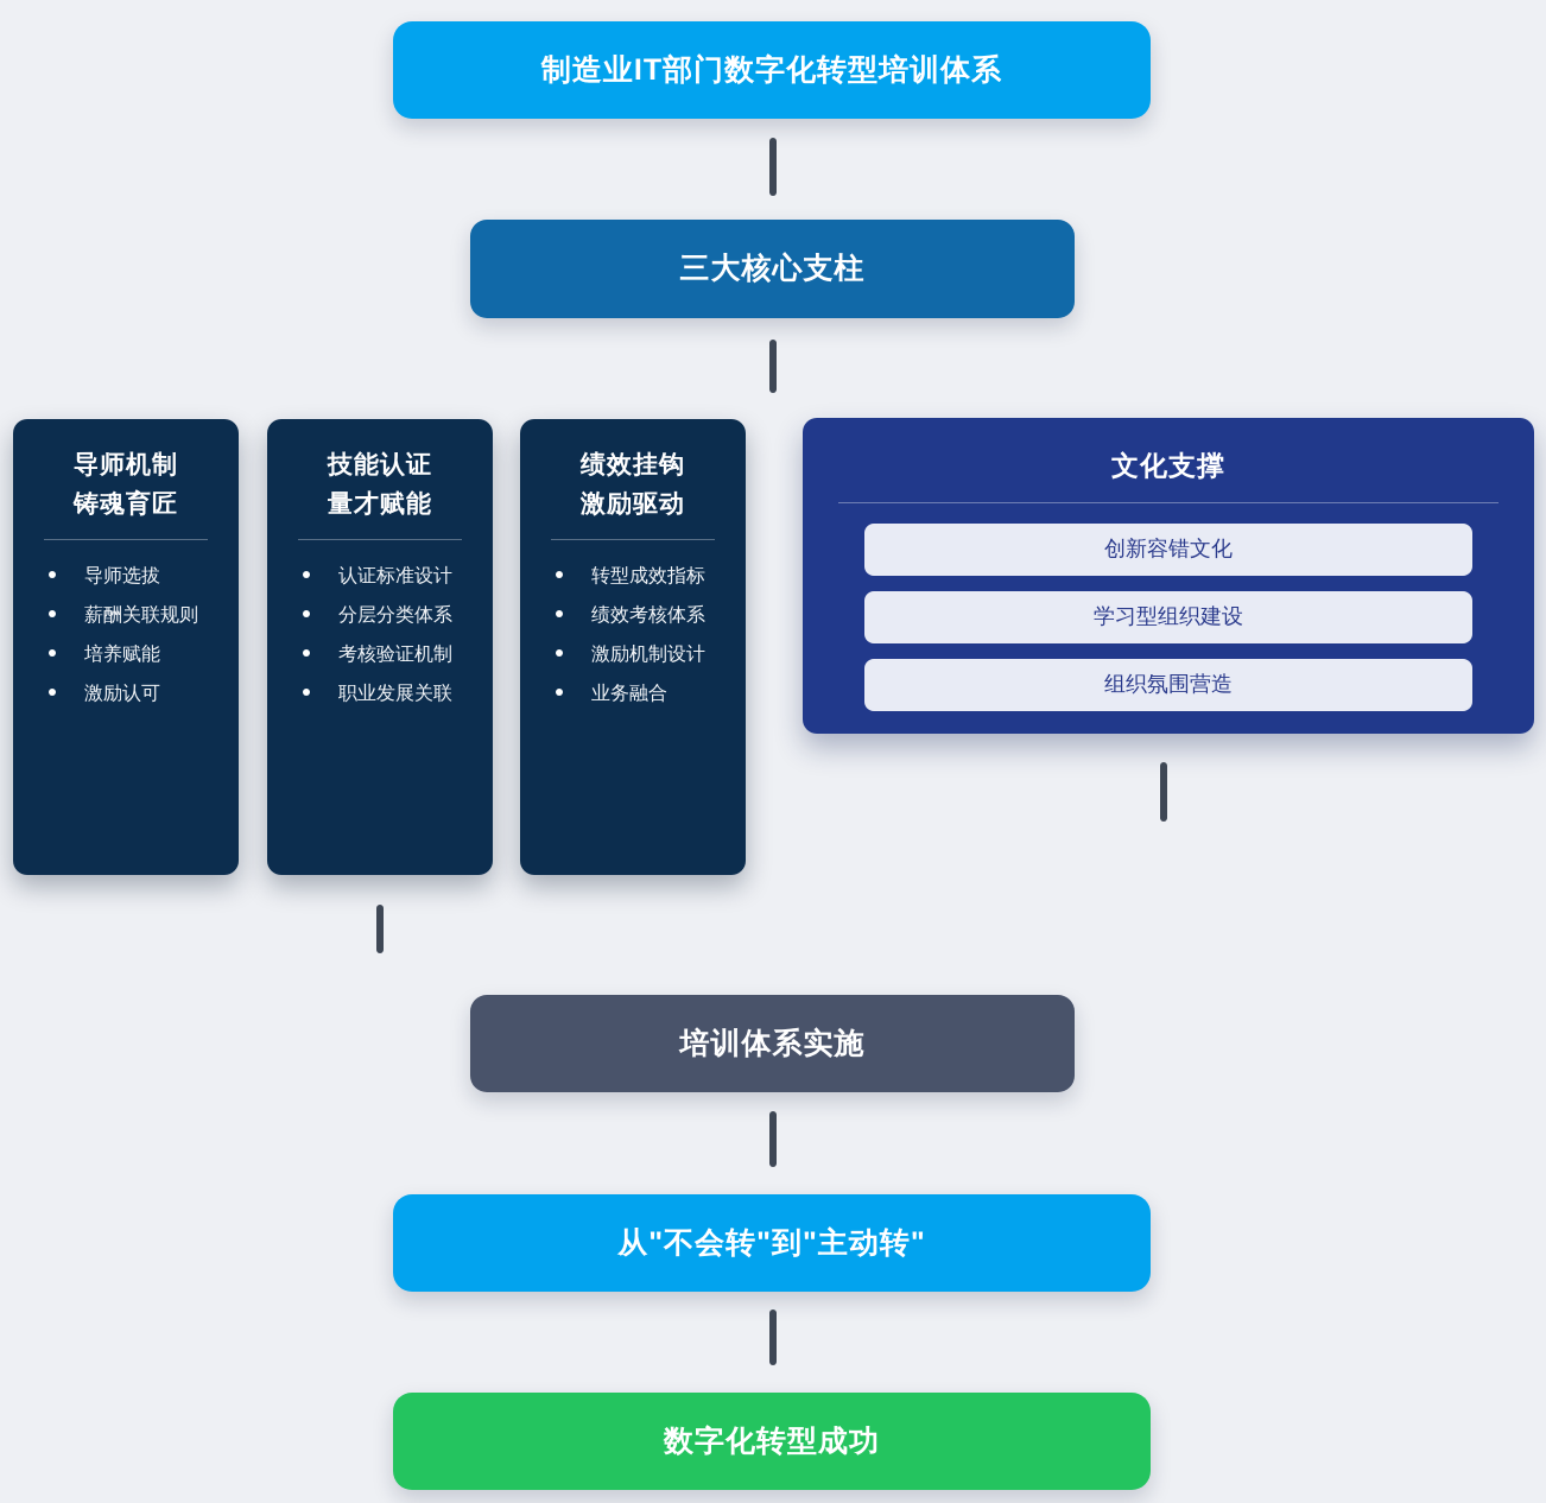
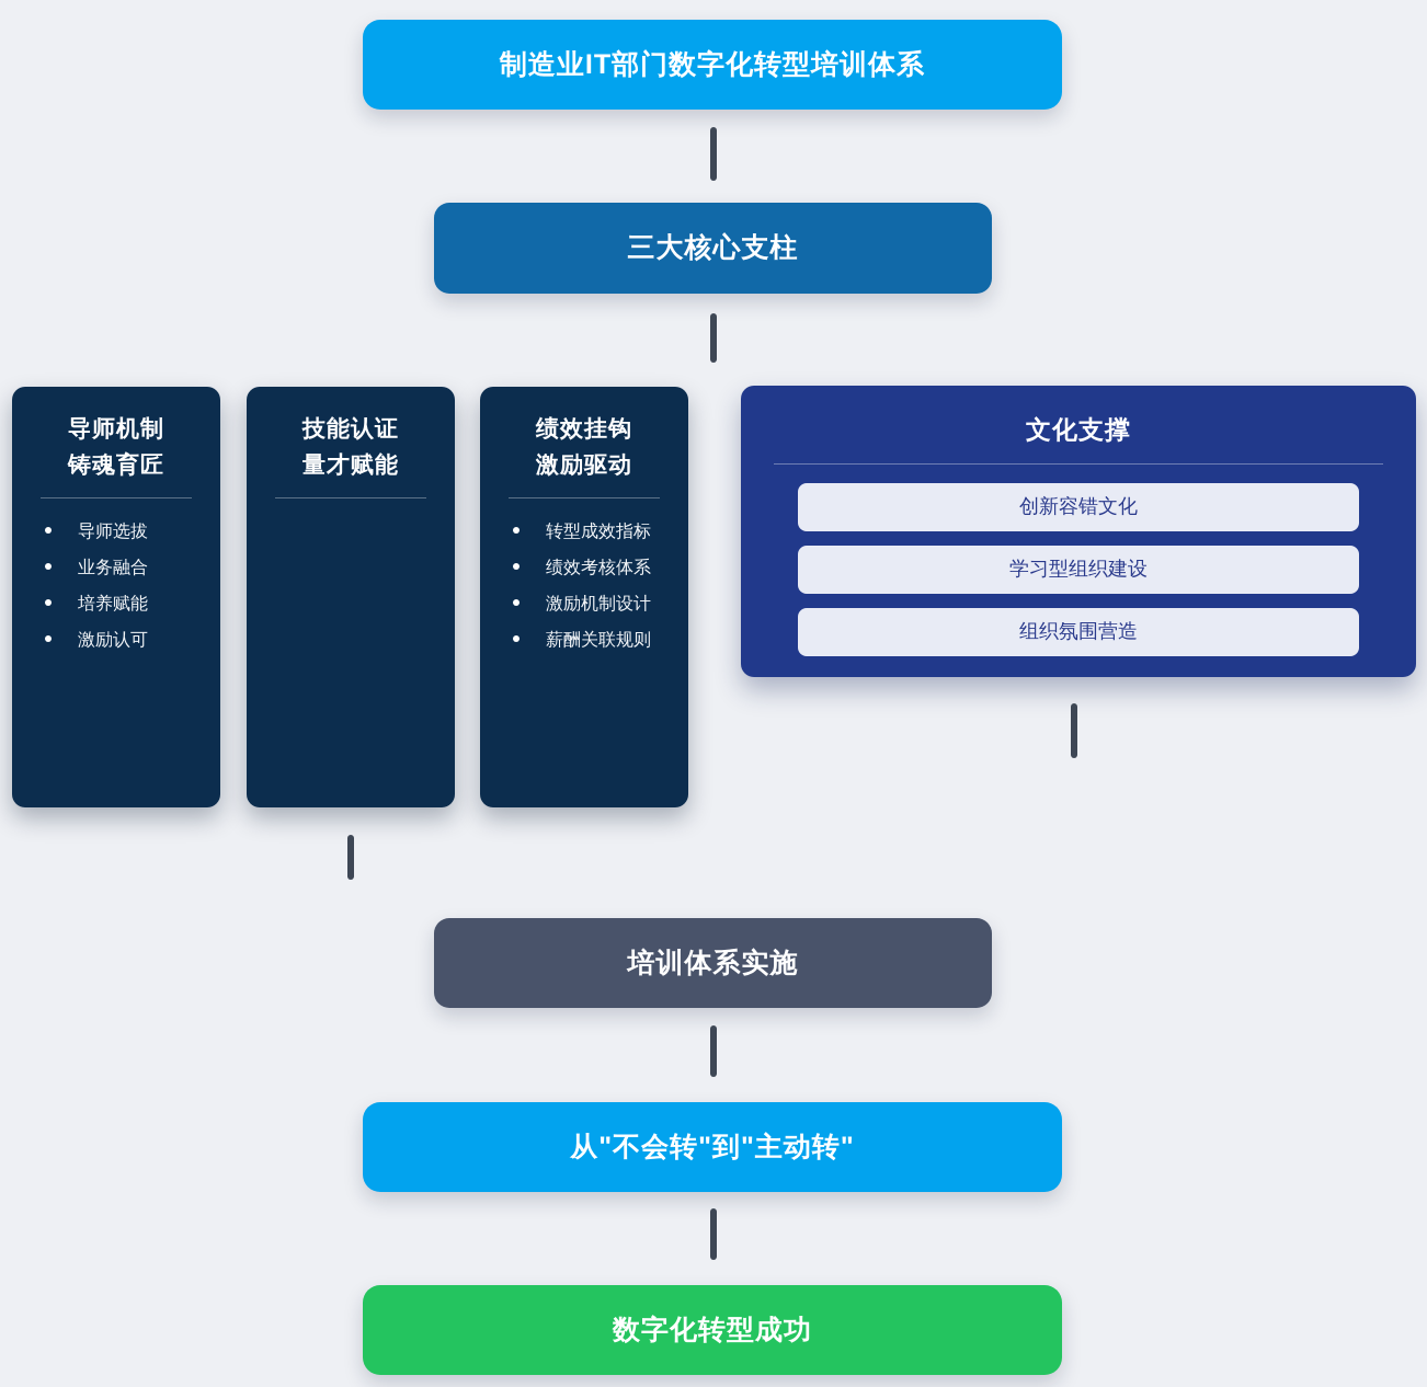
  制造业IT部门数字化转型培训体系
  三大核心支柱
  导师机制
  铸魂育匠
  导师选拔
- 薪酬关联规则
+ 业务融合
  培养赋能
  激励认可
  技能认证
  量才赋能
- 认证标准设计
- 分层分类体系
- 考核验证机制
- 职业发展关联
  绩效挂钩
  激励驱动
  转型成效指标
  绩效考核体系
  激励机制设计
- 业务融合
+ 薪酬关联规则
  文化支撑
  创新容错文化
  学习型组织建设
  组织氛围营造
  培训体系实施
  从"不会转"到"主动转"
  数字化转型成功
